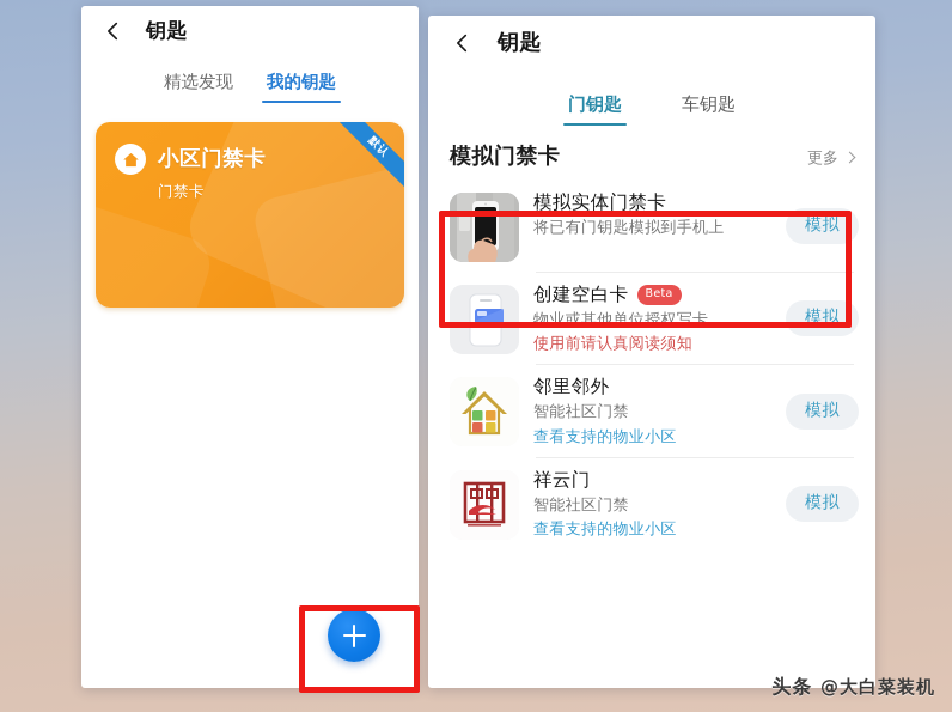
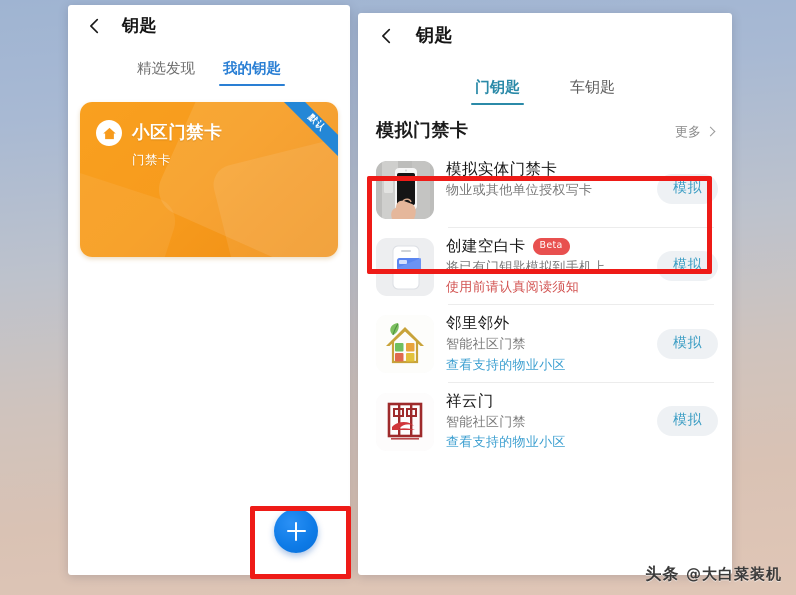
  钥匙
  精选发现
  我的钥匙
  小区门禁卡
  门禁卡
  钥匙
  门钥匙
  车钥匙
  模拟门禁卡
  更多
  模拟实体门禁卡
- 将已有门钥匙模拟到手机上
+ 物业或其他单位授权写卡
  模拟
  创建空白卡
  Beta
- 物业或其他单位授权写卡
+ 将已有门钥匙模拟到手机上
  使用前请认真阅读须知
  模拟
  邻里邻外
  智能社区门禁
  查看支持的物业小区
  模拟
  祥云门
  智能社区门禁
  查看支持的物业小区
  模拟
  头条 @大白菜装机
